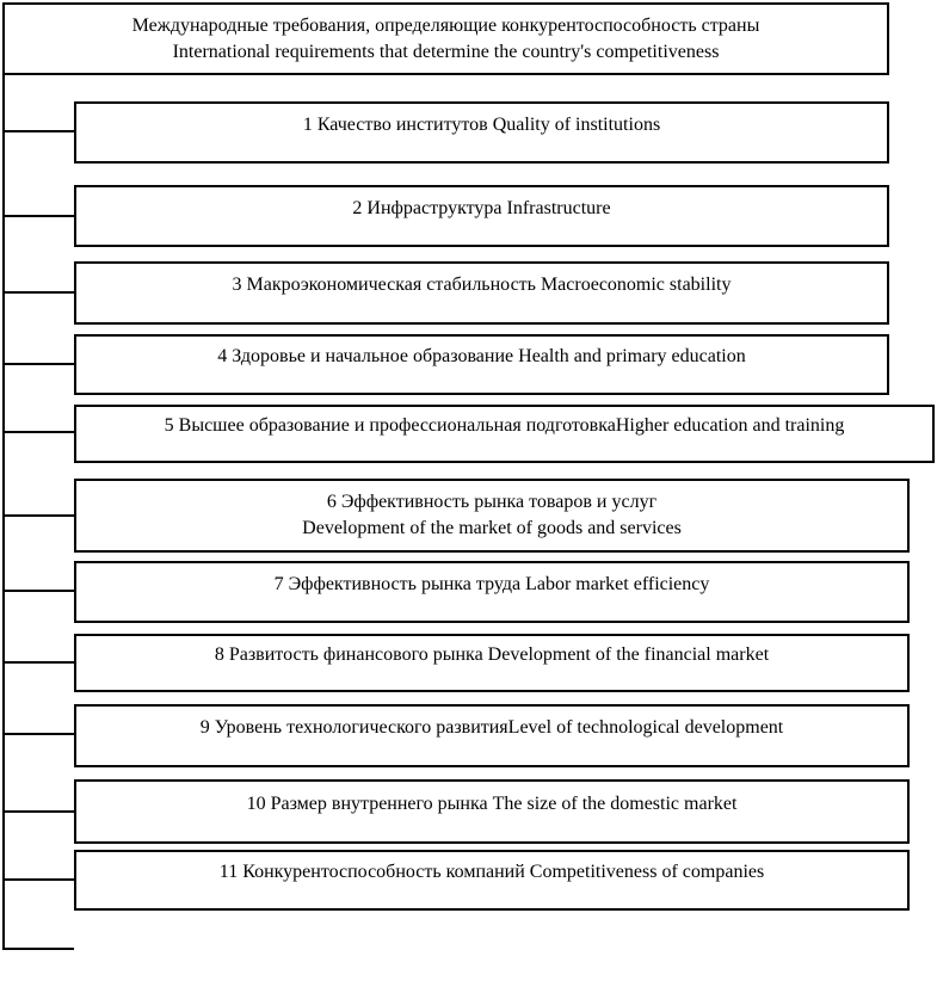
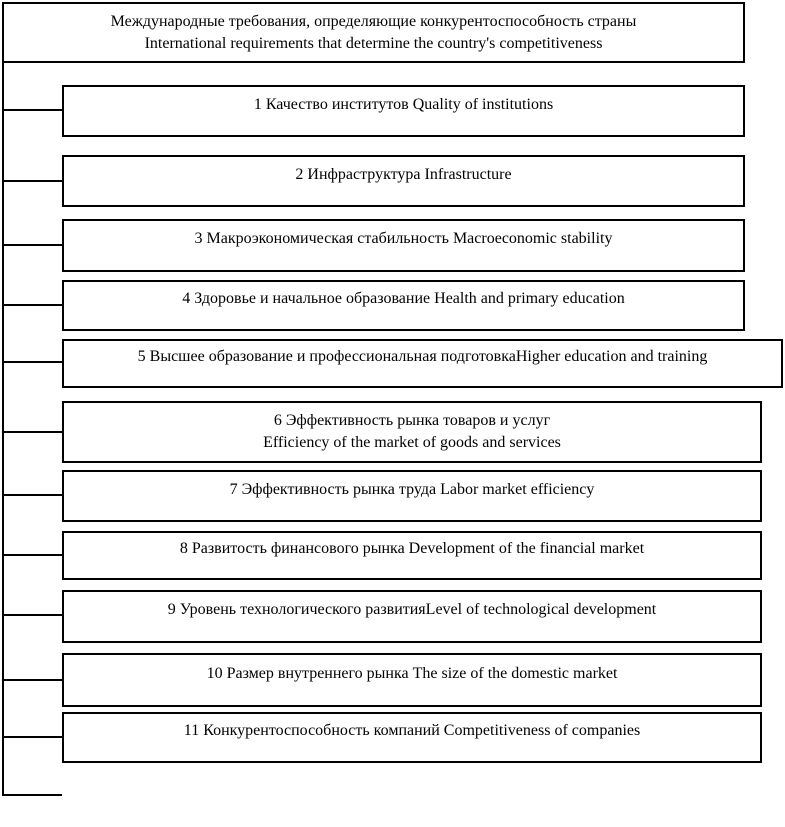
  Международные требования, определяющие конкурентоспособность страны
  International requirements that determine the country's competitiveness
  1 Качество институтов Quality of institutions
  2 Инфраструктура Infrastructure
  3 Макроэкономическая стабильность Macroeconomic stability
  4 Здоровье и начальное образование Health and primary education
  5 Высшее образование и профессиональная подготовкаHigher education and training
  6 Эффективность рынка товаров и услуг
- Development of the market of goods and services
+ Efficiency of the market of goods and services
  7 Эффективность рынка труда Labor market efficiency
  8 Развитость финансового рынка Development of the financial market
  9 Уровень технологического развитияLevel of technological development
  10 Размер внутреннего рынка The size of the domestic market
  11 Конкурентоспособность компаний Competitiveness of companies
